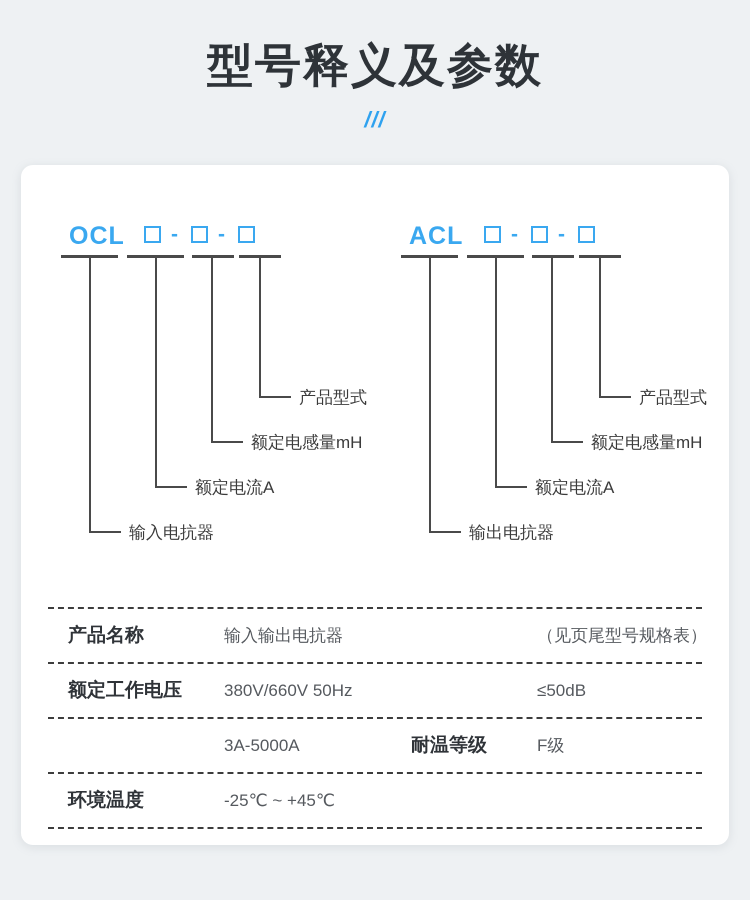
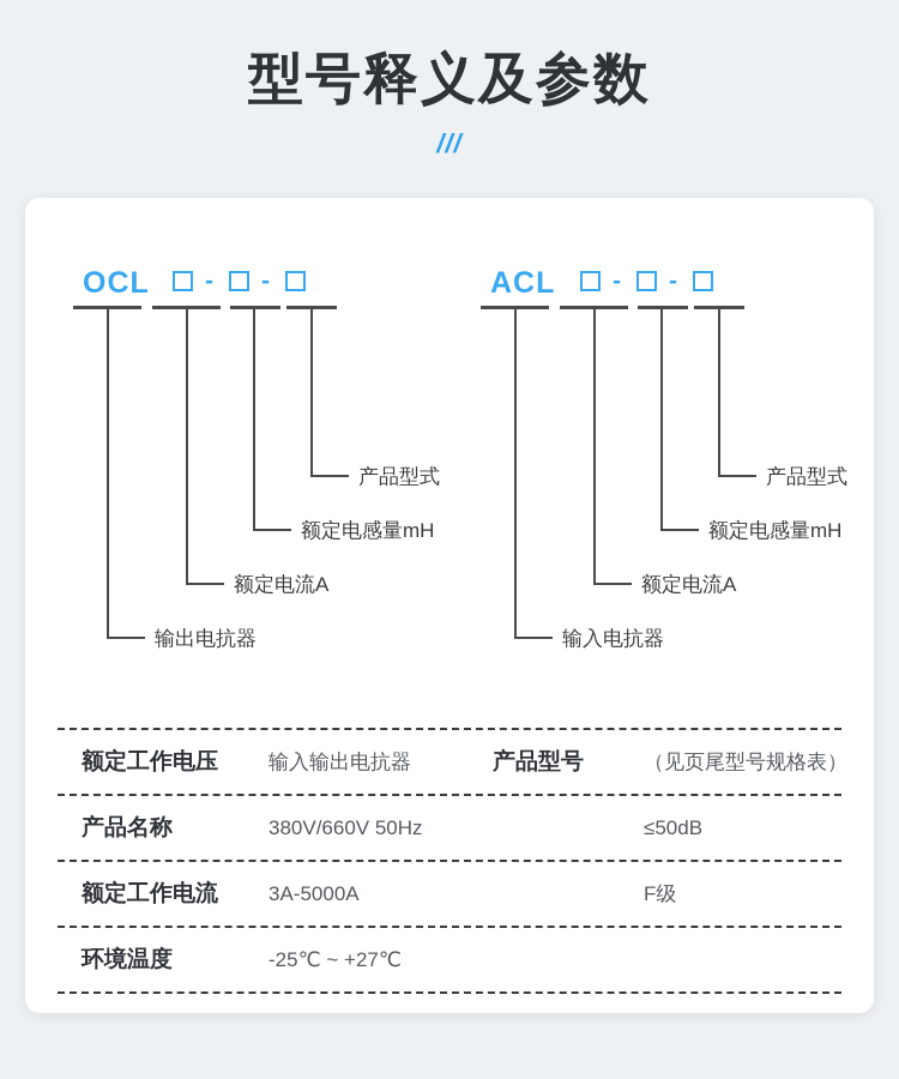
  型号释义及参数
  ///
  OCL
  -
  -
  产品型式
  额定电感量mH
  额定电流A
- 输入电抗器
+ 输出电抗器
  ACL
  -
  -
  产品型式
  额定电感量mH
  额定电流A
- 输出电抗器
+ 输入电抗器
- 产品名称
+ 额定工作电压
  输入输出电抗器
+ 产品型号
  （见页尾型号规格表）
- 额定工作电压
+ 产品名称
  380V/660V 50Hz
  ≤50dB
+ 额定工作电流
  3A-5000A
- 耐温等级
  F级
  环境温度
- -25℃ ~ +45℃
+ -25℃ ~ +27℃
